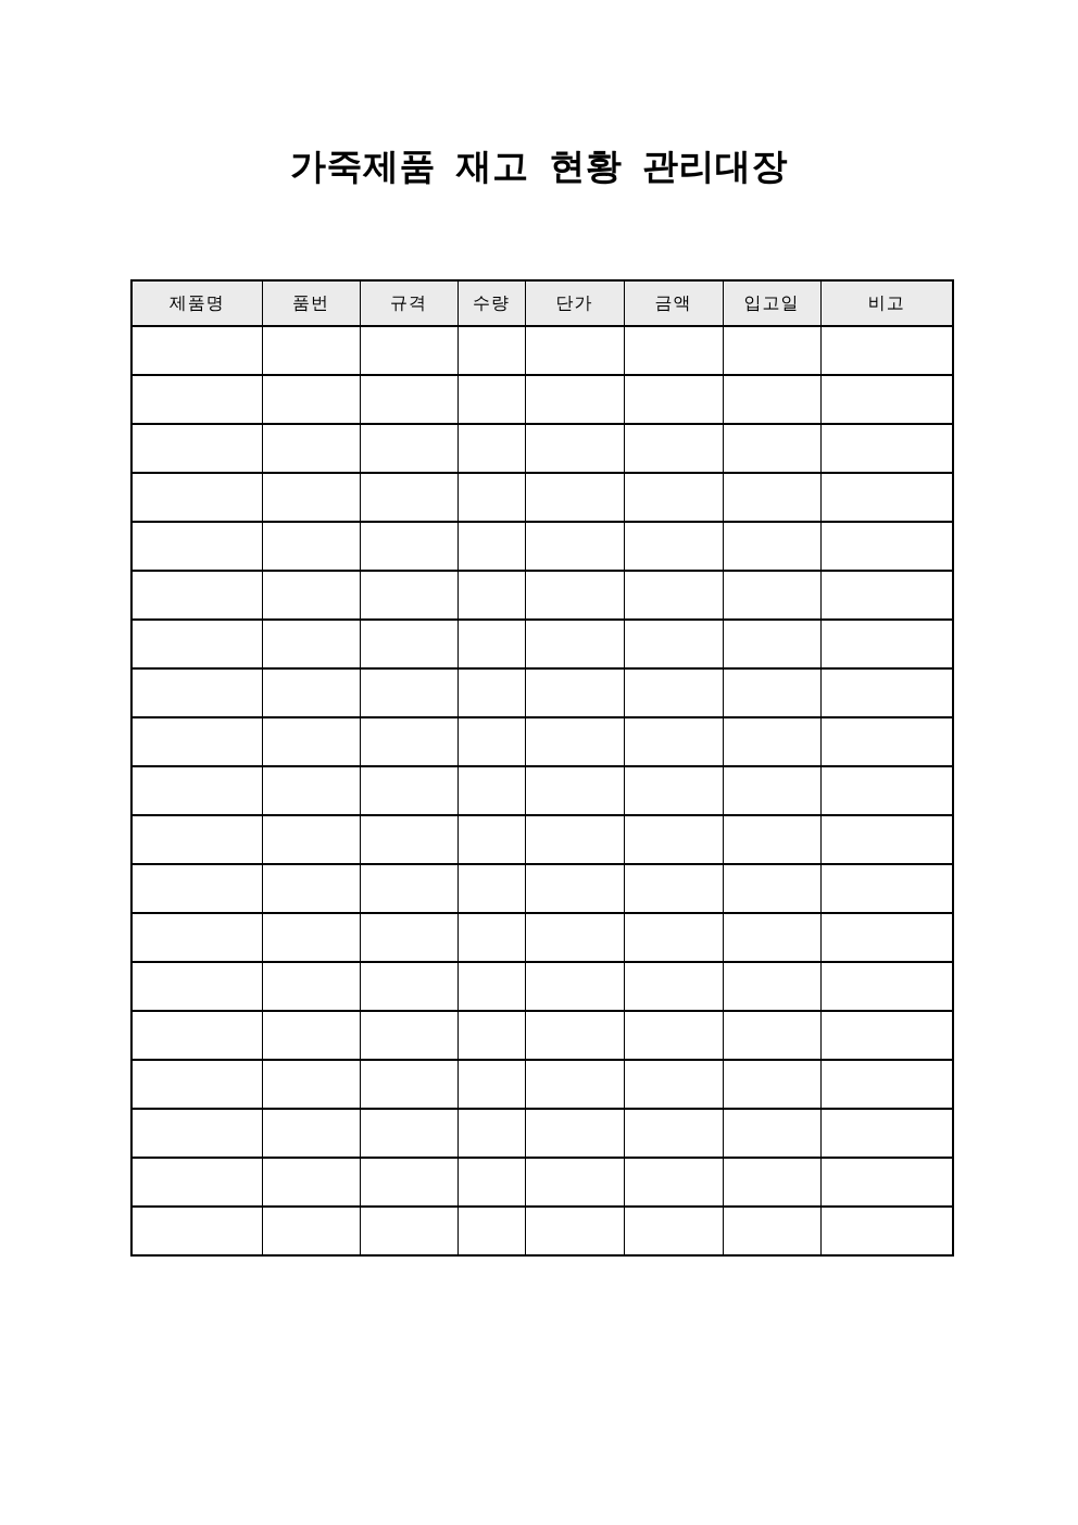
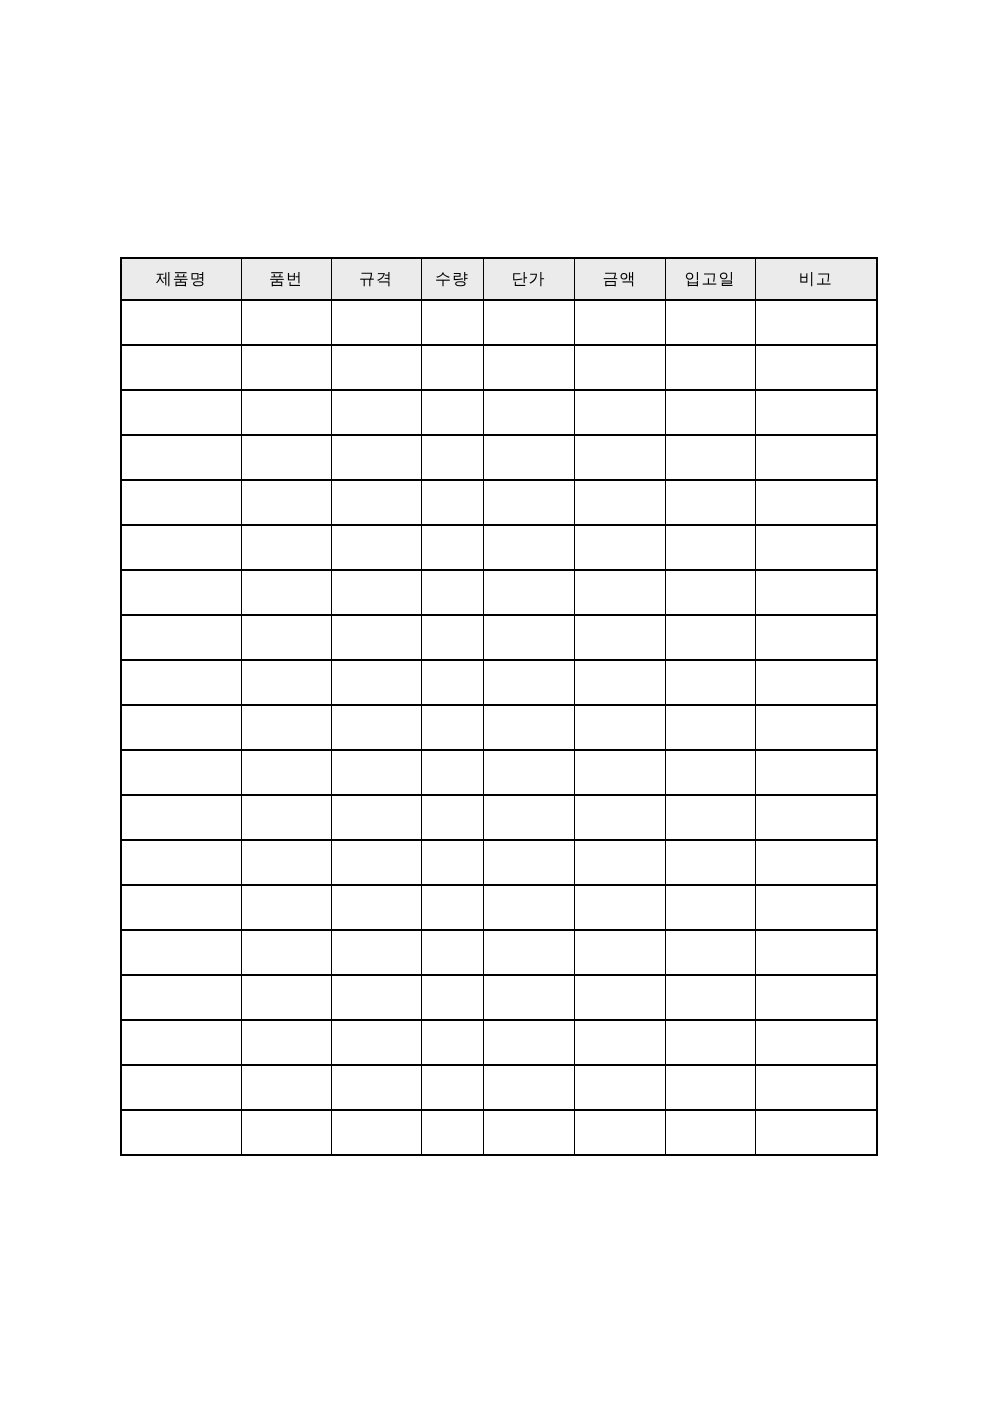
- 가죽제품 재고 현황 관리대장
  제품명	품번	규격	수량	단가	금액	입고일	비고
